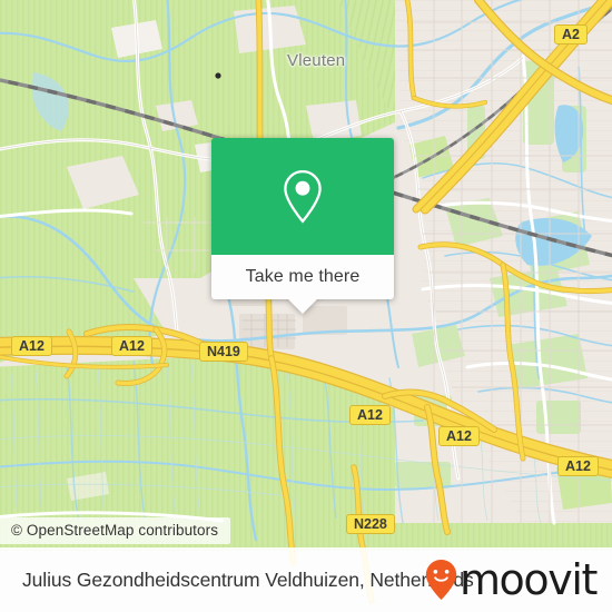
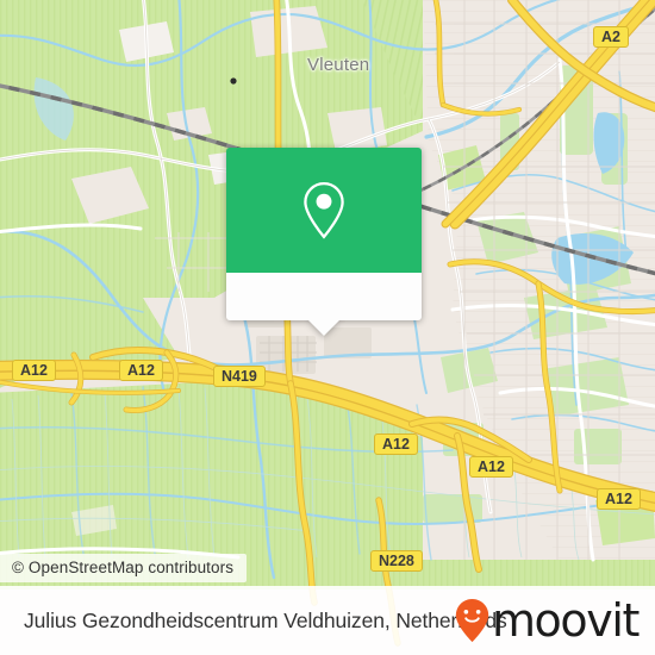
  Vleuten
  A2
  A12
  A12
  N419
  A12
  A12
  A12
  N228
- Take me there
  © OpenStreetMap contributors
  Julius Gezondheidscentrum Veldhuizen, Netherds
  moovit
